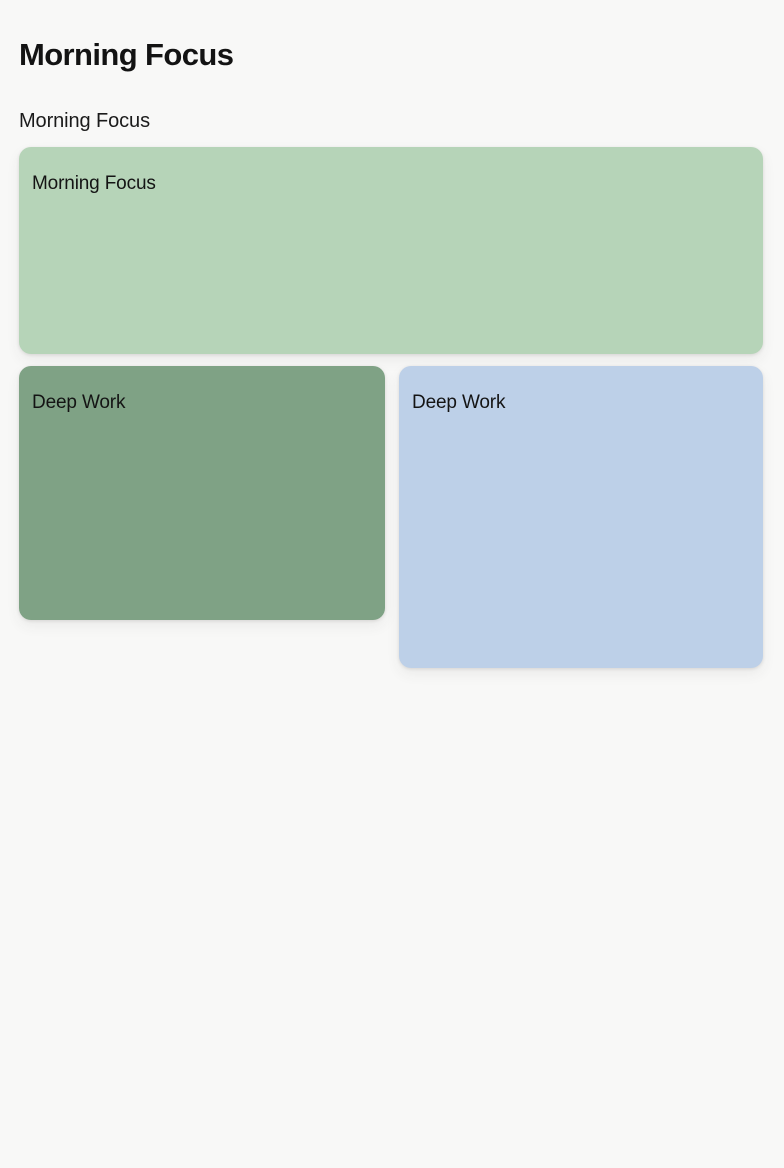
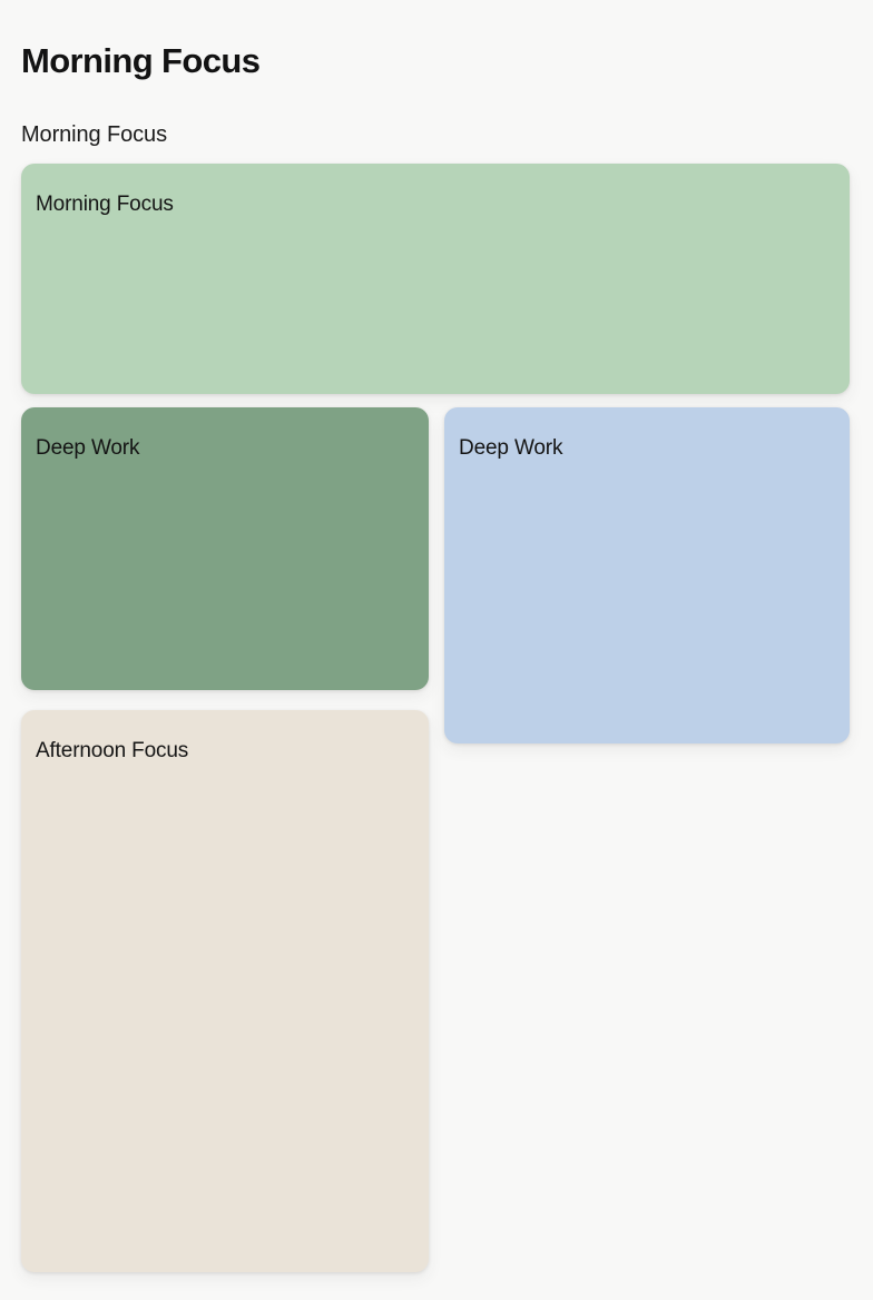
  Morning Focus
  Morning Focus
  Morning Focus
  Deep Work
  Deep Work
+ Afternoon Focus
